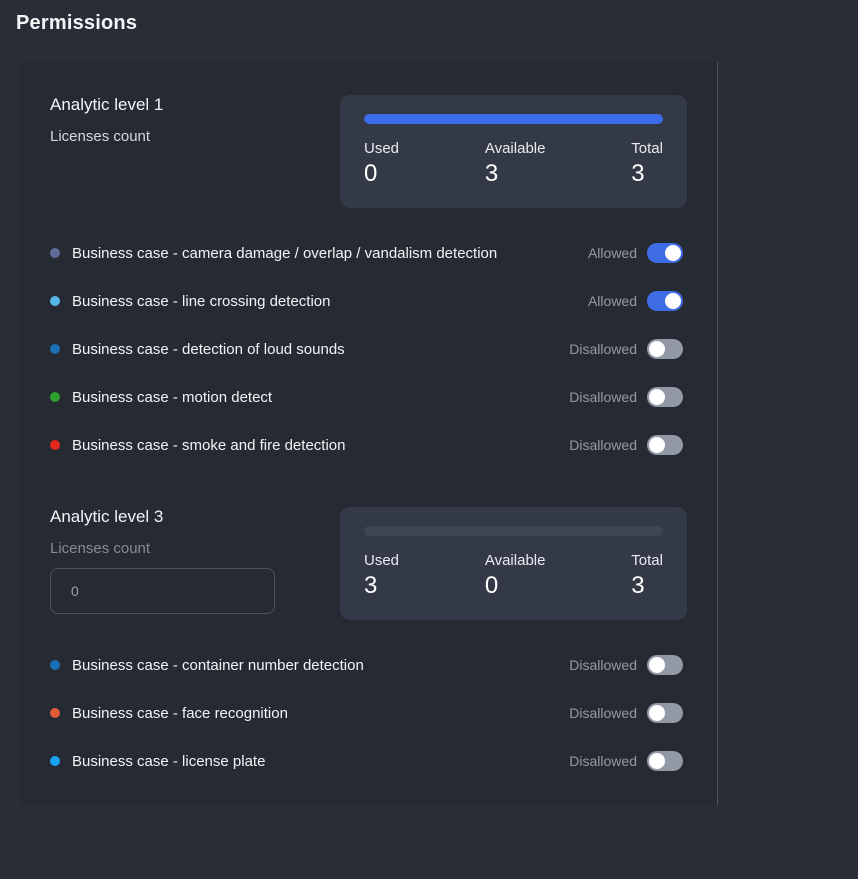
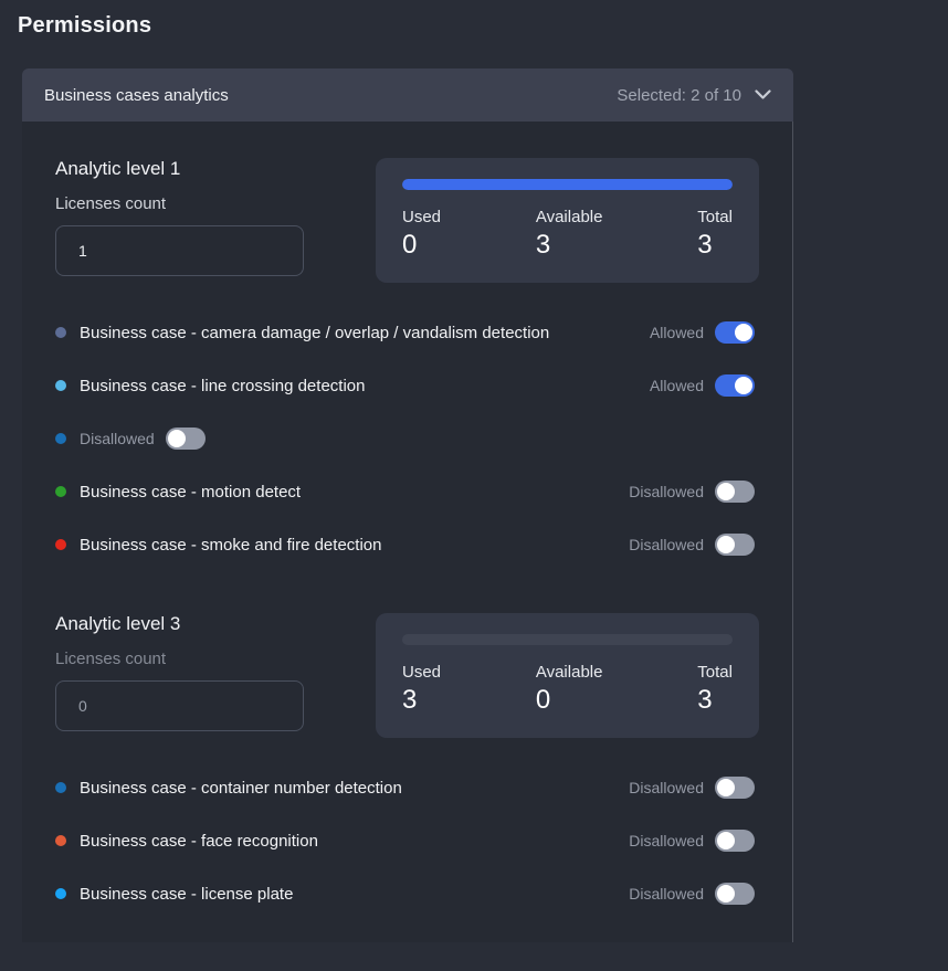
  Permissions
+ Business cases analytics
+ Selected: 2 of 10
  Analytic level 1
  Licenses count
+ 1
  Used
  0
  Available
  3
  Total
  3
  Business case - camera damage / overlap / vandalism detection
  Allowed
  Business case - line crossing detection
  Allowed
- Business case - detection of loud sounds
  Disallowed
  Business case - motion detect
  Disallowed
  Business case - smoke and fire detection
  Disallowed
  Analytic level 3
  Licenses count
  0
  Used
  3
  Available
  0
  Total
  3
  Business case - container number detection
  Disallowed
  Business case - face recognition
  Disallowed
  Business case - license plate
  Disallowed
